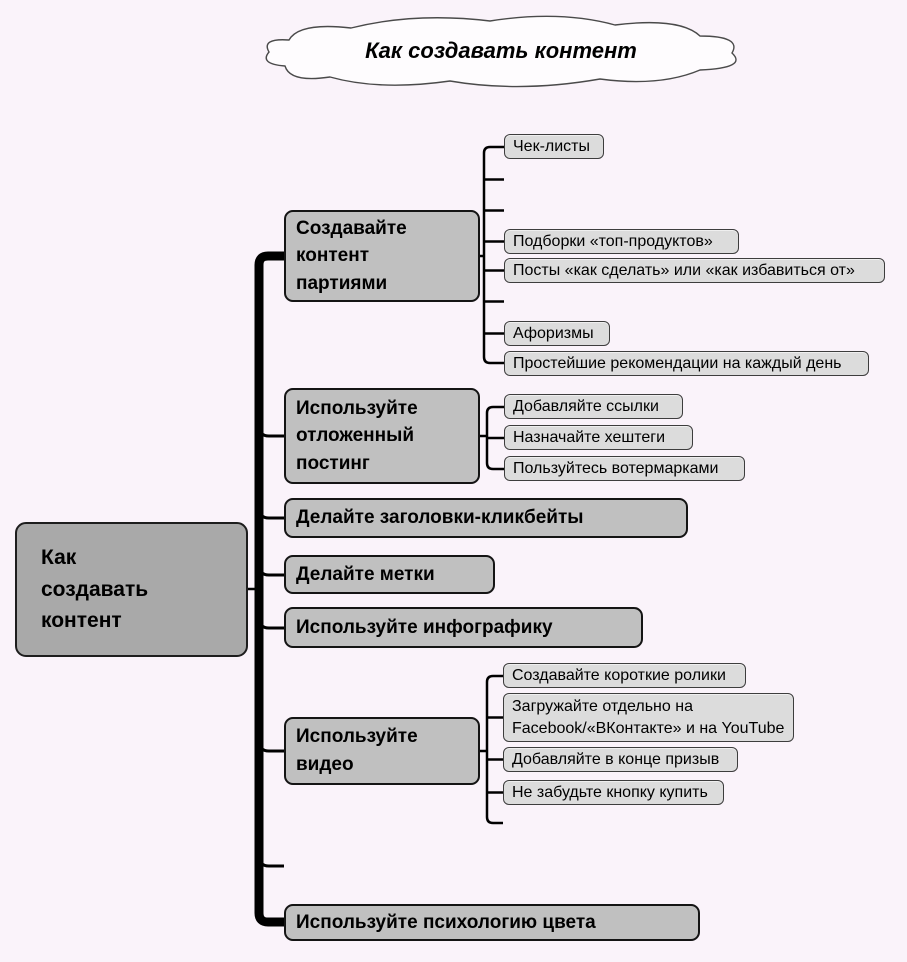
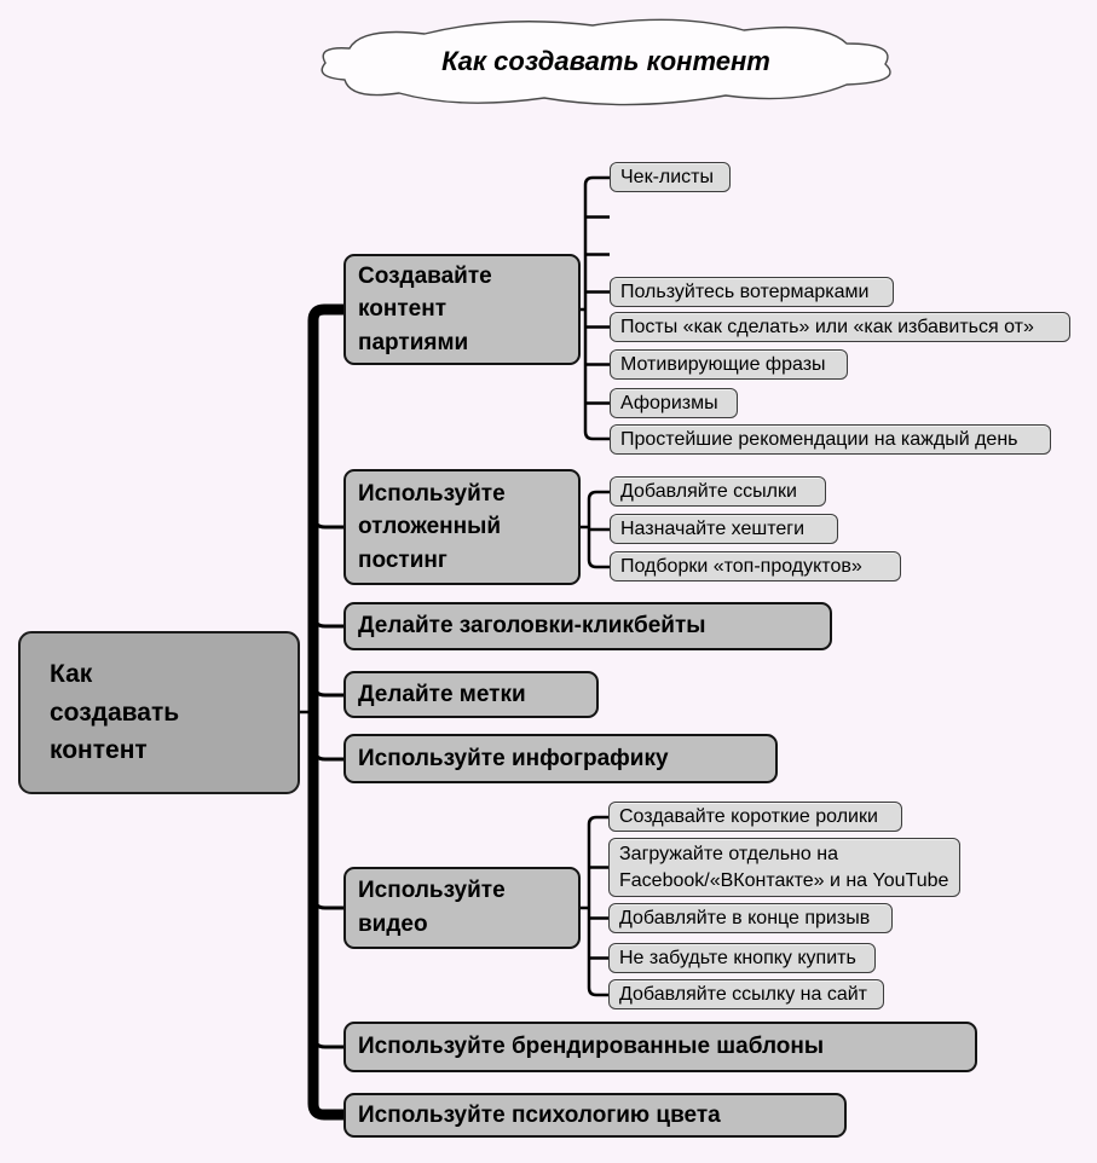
  Как создавать контент
  Как
  создавать
  контент
  Создавайте
  контент
  партиями
  Используйте
  отложенный
  постинг
  Делайте заголовки-кликбейты
  Делайте метки
  Используйте инфографику
  Используйте
  видео
+ Используйте брендированные шаблоны
  Используйте психологию цвета
  Чек-листы
- Подборки «топ-продуктов»
+ Пользуйтесь вотермарками
  Посты «как сделать» или «как избавиться от»
+ Мотивирующие фразы
  Афоризмы
  Простейшие рекомендации на каждый день
  Добавляйте ссылки
  Назначайте хештеги
- Пользуйтесь вотермарками
+ Подборки «топ-продуктов»
  Создавайте короткие ролики
  Загружайте отдельно на
  Facebook/«ВКонтакте» и на YouTube
  Добавляйте в конце призыв
  Не забудьте кнопку купить
+ Добавляйте ссылку на сайт
